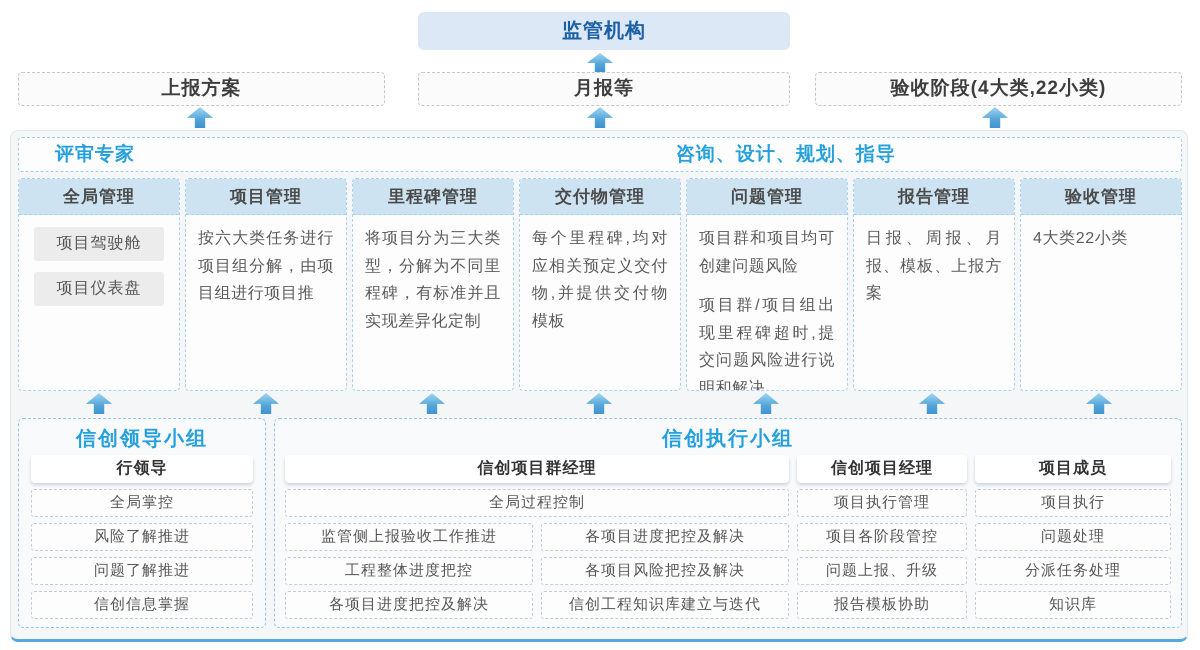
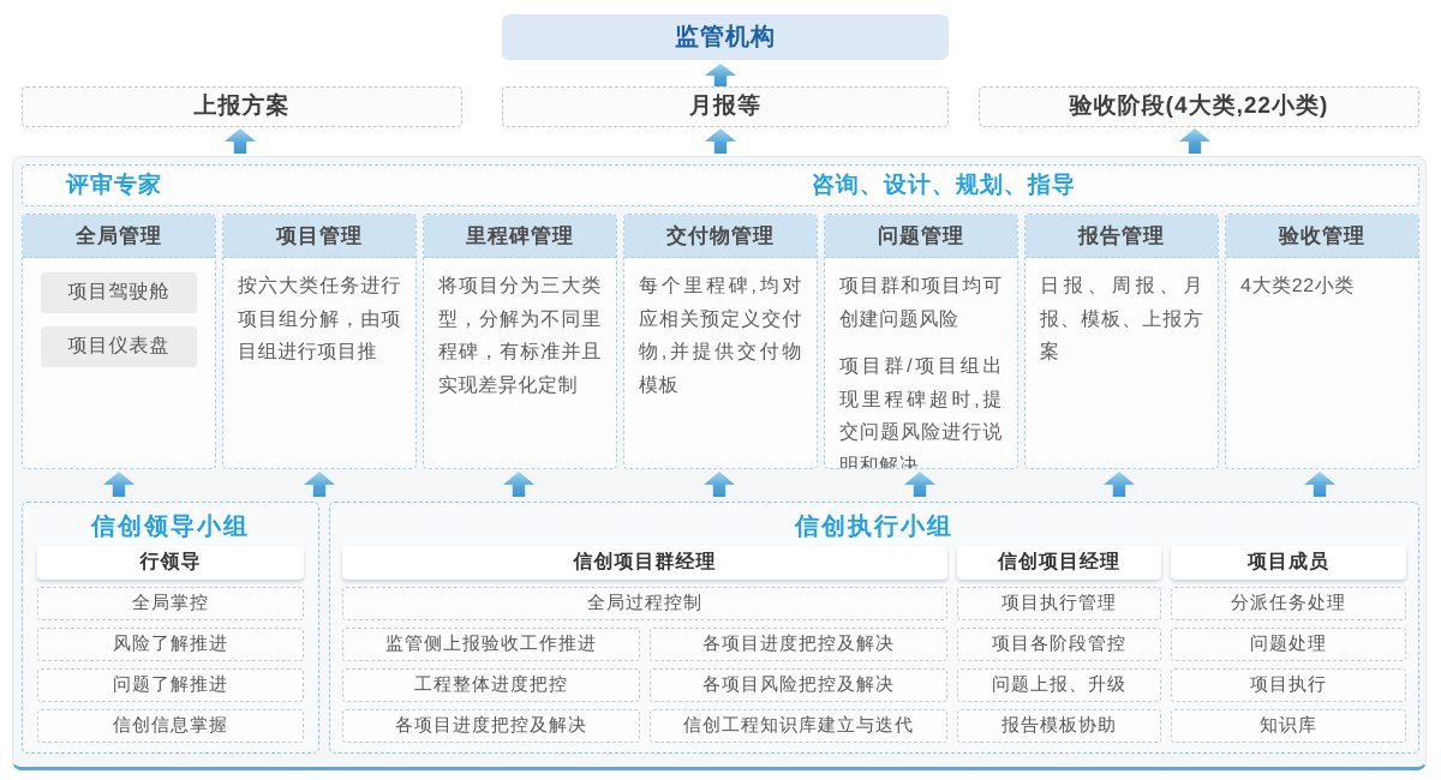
  监管机构
  上报方案
  月报等
  验收阶段(4大类,22小类)
  评审专家
  咨询、设计、规划、指导
  全局管理
  项目驾驶舱
  项目仪表盘
  项目管理
  按六大类任务进行项目组分解，由项目组进行项目推
  里程碑管理
  将项目分为三大类型，分解为不同里程碑，有标准并且实现差异化定制
  交付物管理
  每个里程碑,均对应相关预定义交付物,并提供交付物模板
  问题管理
  项目群和项目均可创建问题风险
  项目群/项目组出现里程碑超时,提交问题风险进行说明和解决
  报告管理
  日报、周报、月报、模板、上报方案
  验收管理
  4大类22小类
  信创领导小组
  行领导
  全局掌控
  风险了解推进
  问题了解推进
  信创信息掌握
  信创执行小组
  信创项目群经理
  全局过程控制
  监管侧上报验收工作推进
  各项目进度把控及解决
  工程整体进度把控
  各项目风险把控及解决
  各项目进度把控及解决
  信创工程知识库建立与迭代
  信创项目经理
  项目执行管理
  项目各阶段管控
  问题上报、升级
  报告模板协助
  项目成员
- 项目执行
+ 分派任务处理
  问题处理
- 分派任务处理
+ 项目执行
  知识库
